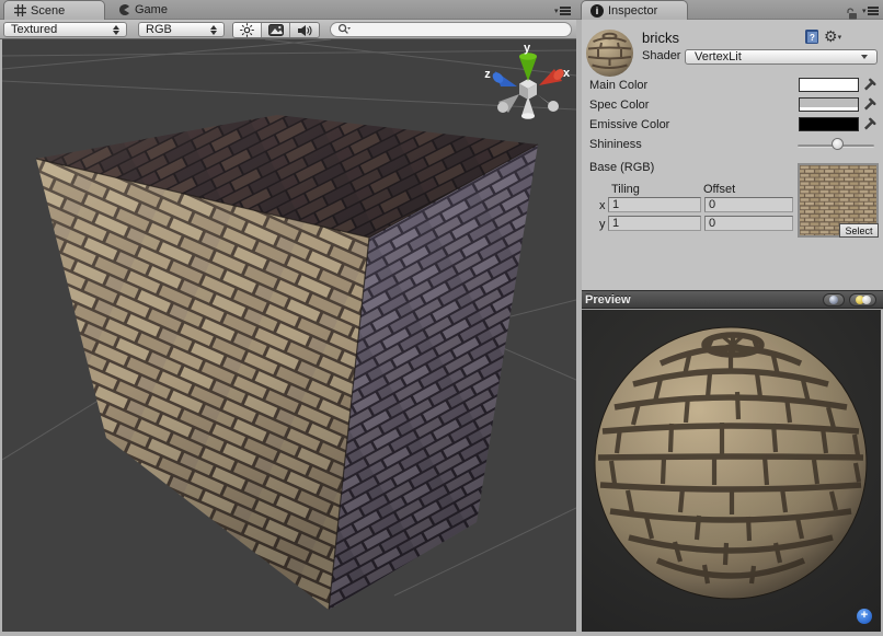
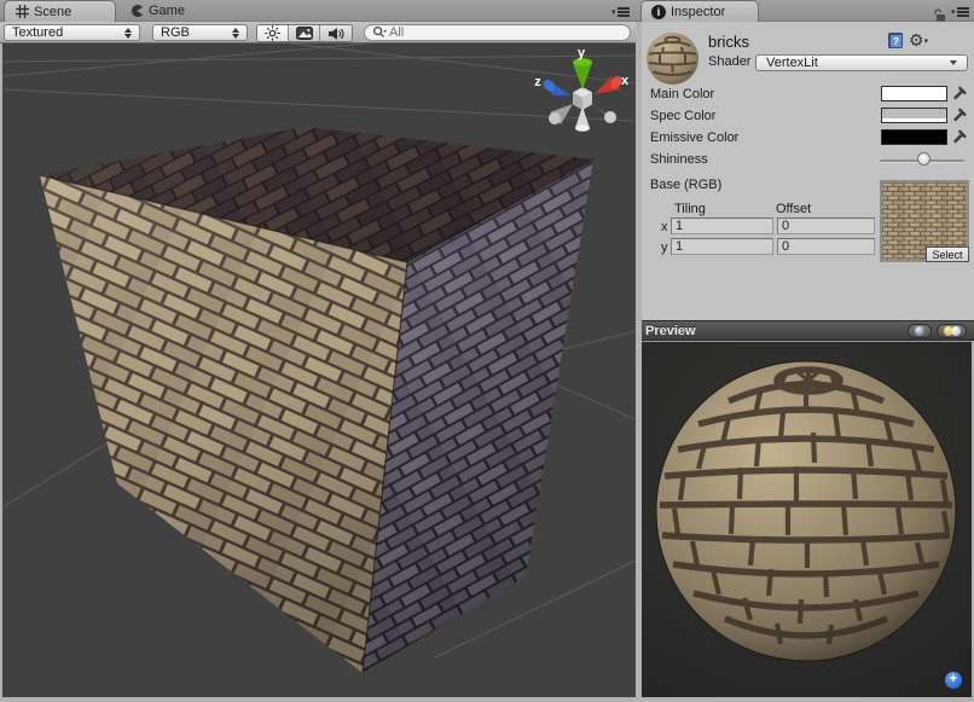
  Scene
  Game
  Textured
  RGB
+ All
  y
  x
  z
  i
  Inspector
  bricks
  Shader
  VertexLit
  ?
  Main Color
  Spec Color
  Emissive Color
  Shininess
  Base (RGB)
  Select
  Tiling
  Offset
  x
  1
  0
  y
  1
  0
  Preview
  +
